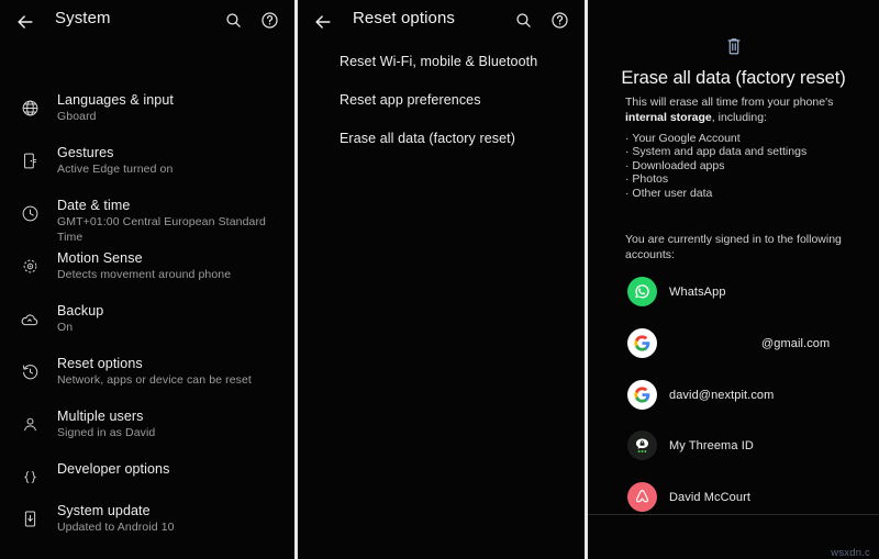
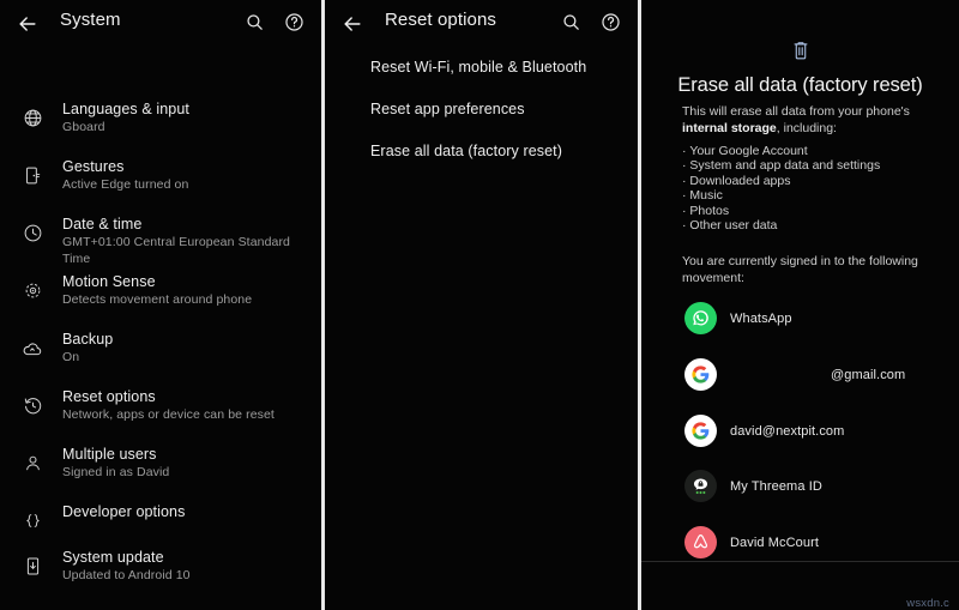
  System
  Languages & input
  Gboard
  Gestures
  Active Edge turned on
  Date & time
  GMT+01:00 Central European Standard Time
  Motion Sense
  Detects movement around phone
  Backup
  On
  Reset options
  Network, apps or device can be reset
  Multiple users
  Signed in as David
  Developer options
  System update
  Updated to Android 10
  Reset options
  Reset Wi-Fi, mobile & Bluetooth
  Reset app preferences
  Erase all data (factory reset)
  Erase all data (factory reset)
- This will erase all time from your phone's internal storage, including:
+ This will erase all data from your phone's internal storage, including:
  · Your Google Account
  · System and app data and settings
  · Downloaded apps
+ · Music
  · Photos
  · Other user data
- You are currently signed in to the following accounts:
+ You are currently signed in to the following movement:
  WhatsApp
  @gmail.com
  david@nextpit.com
  My Threema ID
  David McCourt
  wsxdn.c
